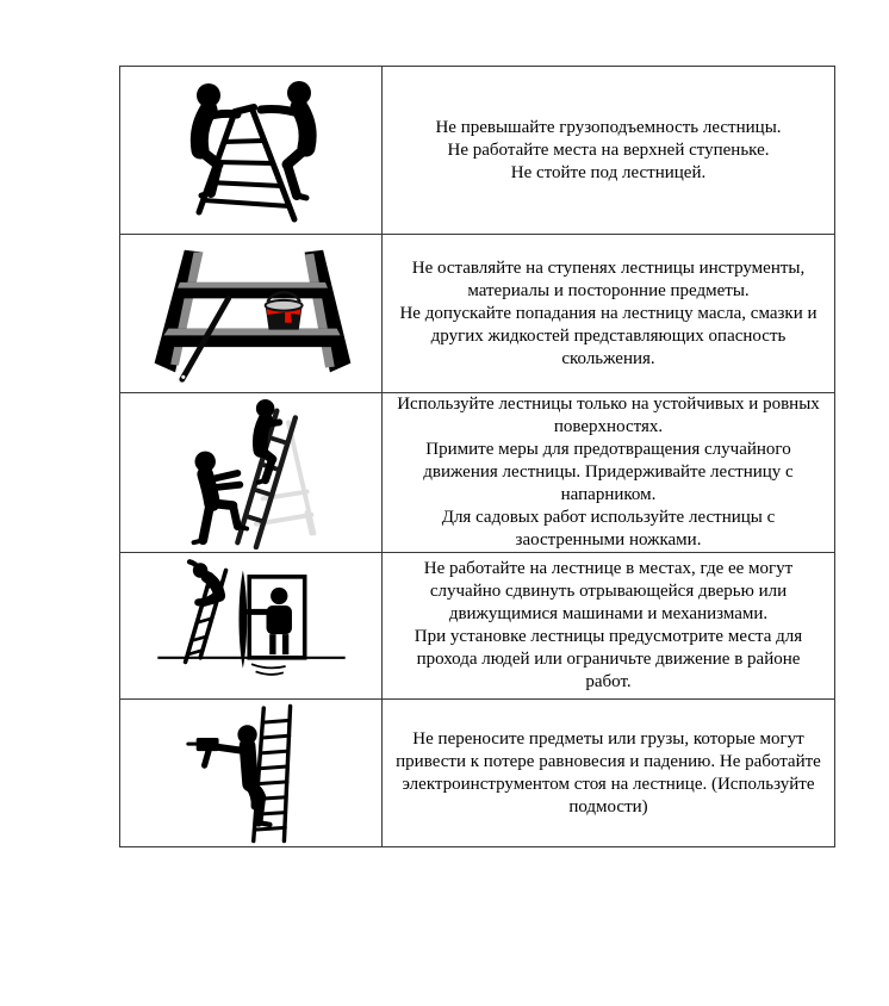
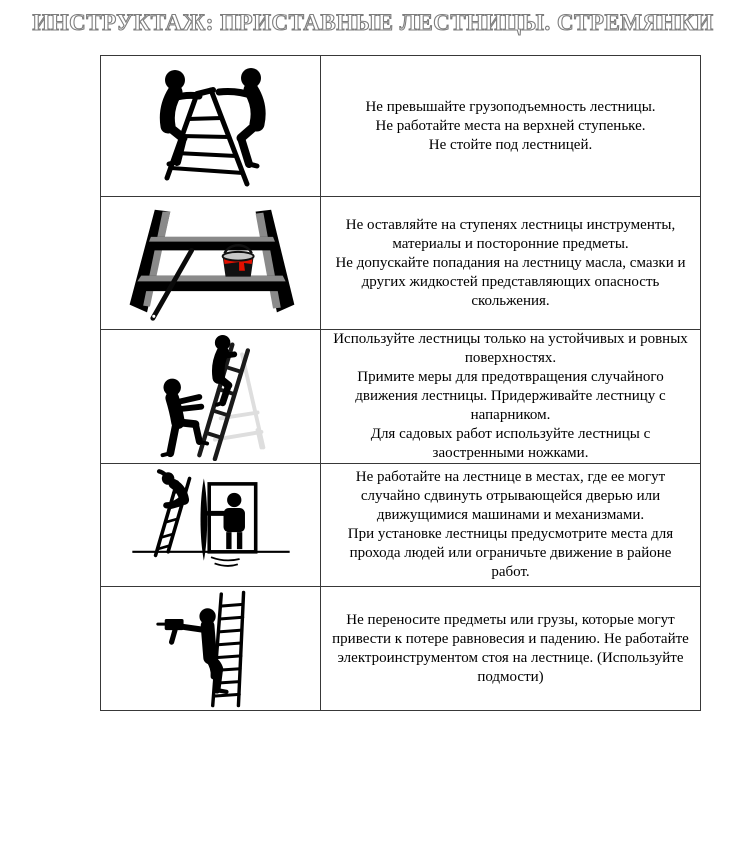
+ ИНСТРУКТАЖ: ПРИСТАВНЫЕ ЛЕСТНИЦЫ. СТРЕМЯНКИ
  Не превышайте грузоподъемность лестницы.
  Не работайте места на верхней ступеньке.
  Не стойте под лестницей.
  Не оставляйте на ступенях лестницы инструменты, материалы и посторонние предметы.
  Не допускайте попадания на лестницу масла, смазки и других жидкостей представляющих опасность скольжения.
  Используйте лестницы только на устойчивых и ровных поверхностях.
  Примите меры для предотвращения случайного движения лестницы. Придерживайте лестницу с напарником.
  Для садовых работ используйте лестницы с заостренными ножками.
  Не работайте на лестнице в местах, где ее могут случайно сдвинуть отрывающейся дверью или движущимися машинами и механизмами.
  При установке лестницы предусмотрите места для прохода людей или ограничьте движение в районе работ.
  Не переносите предметы или грузы, которые могут привести к потере равновесия и падению. Не работайте электроинструментом стоя на лестнице. (Используйте подмости)
